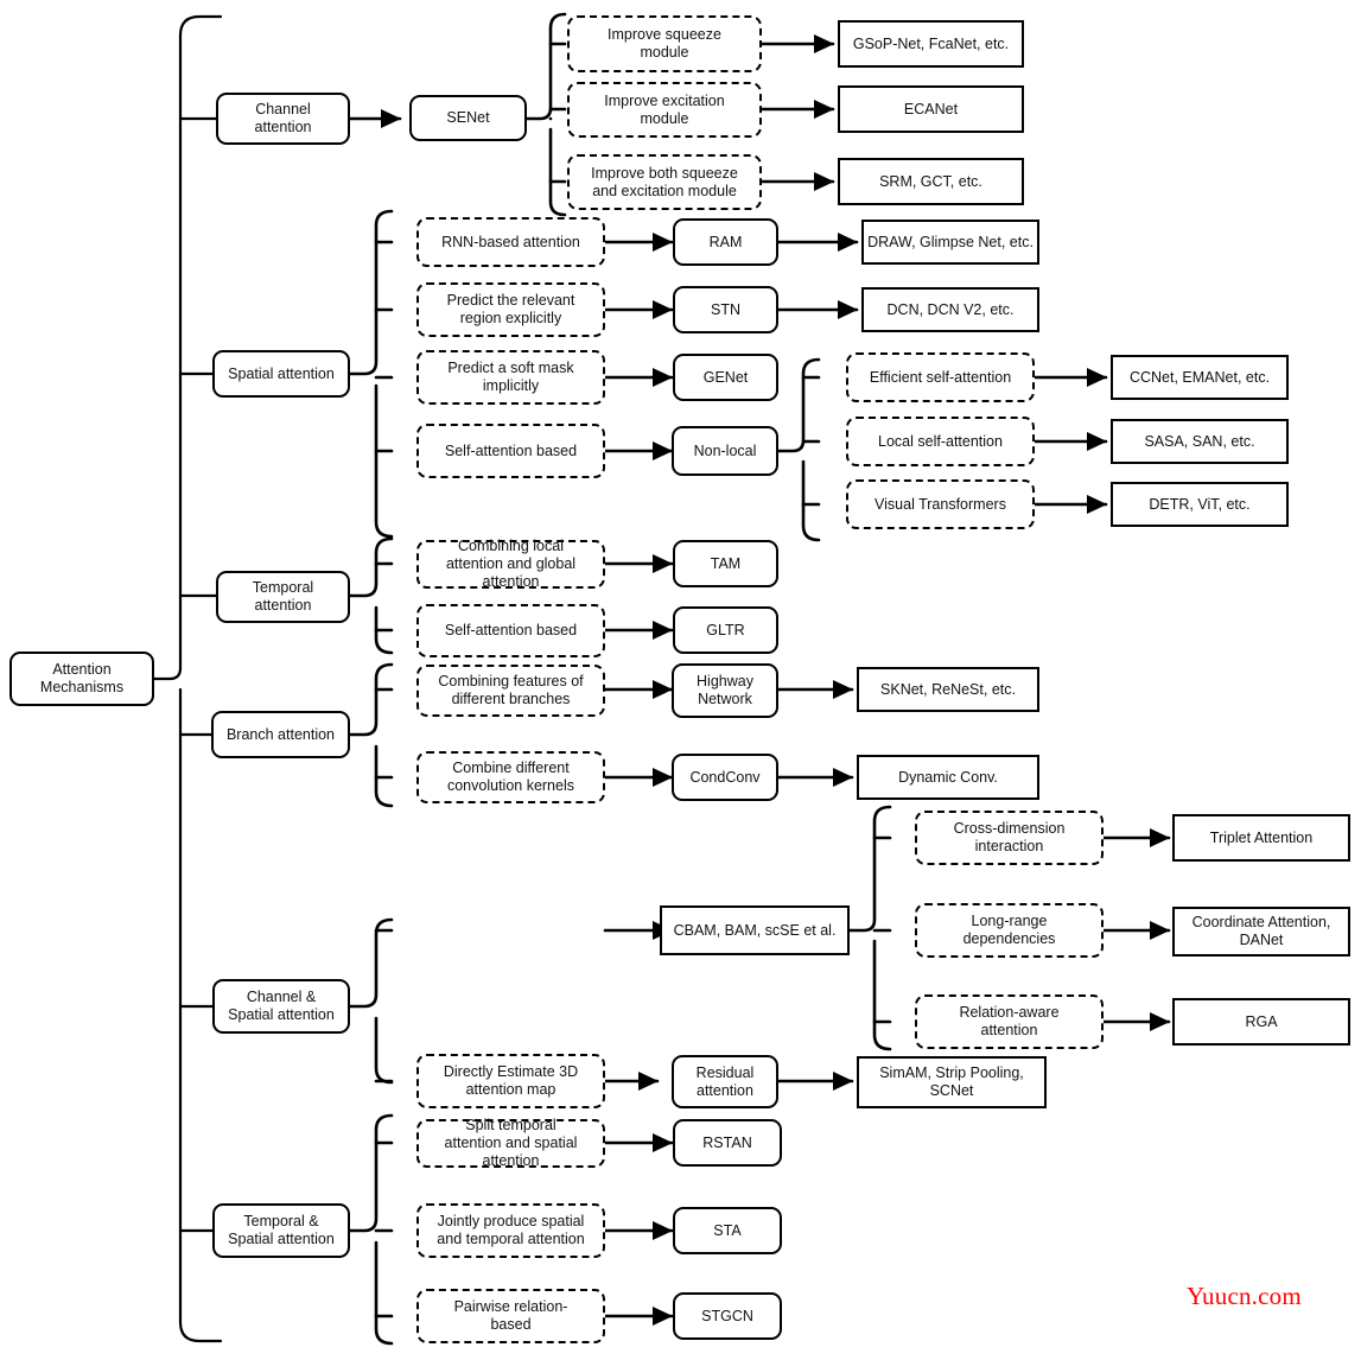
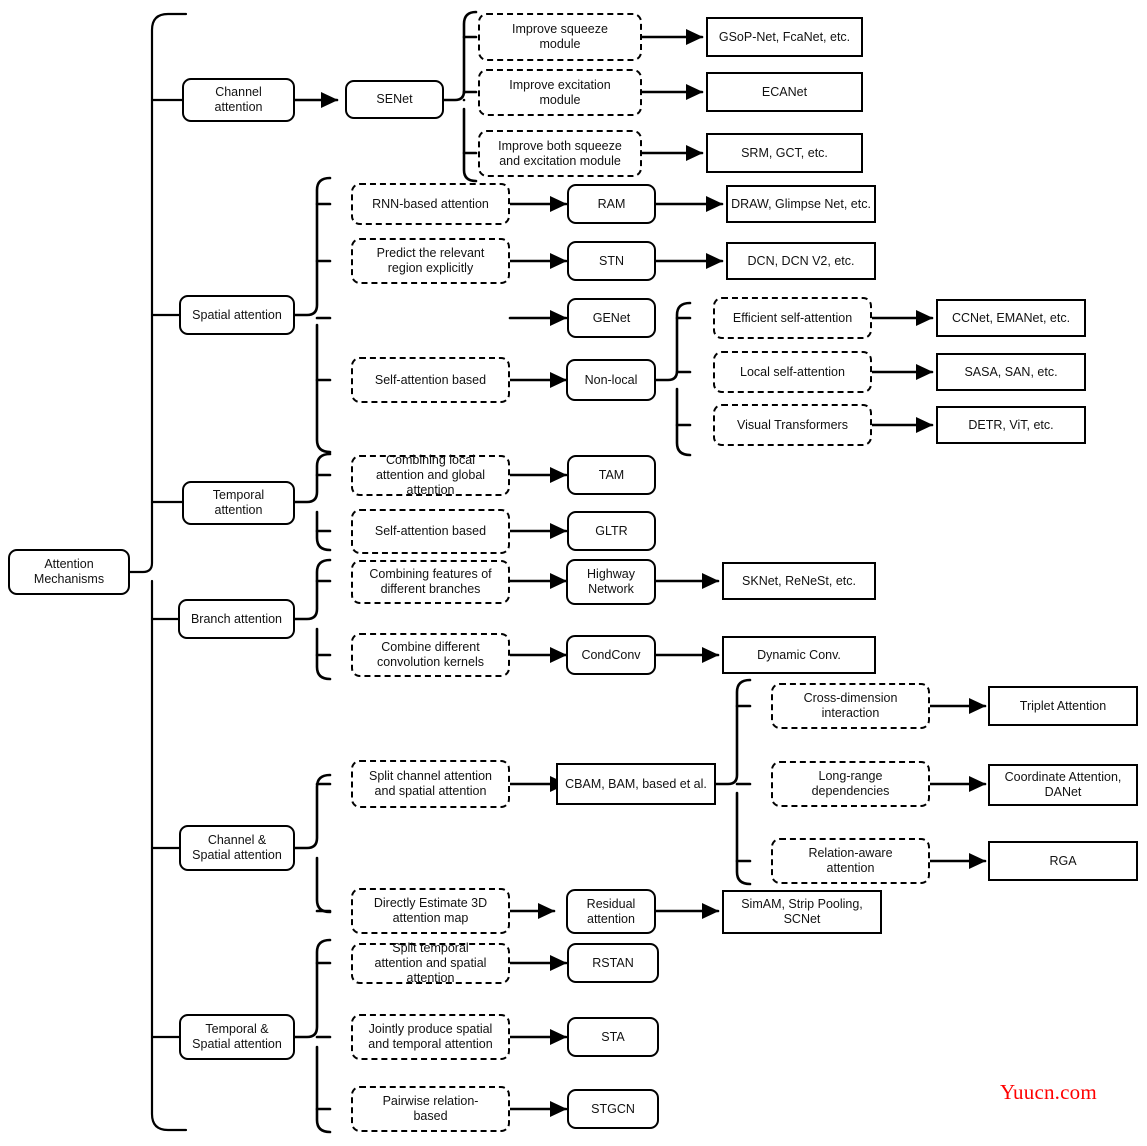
  Attention
  Mechanisms
  Channel
  attention
  Spatial attention
  Temporal
  attention
  Branch attention
  Channel &
  Spatial attention
  Temporal &
  Spatial attention
  SENet
  Improve squeeze
  module
  Improve excitation
  module
  Improve both squeeze
  and excitation module
  GSoP-Net, FcaNet, etc.
  ECANet
  SRM, GCT, etc.
  RNN-based attention
  Predict the relevant
  region explicitly
- Predict a soft mask
- implicitly
  Self-attention based
  RAM
  STN
  GENet
  Non-local
  DRAW, Glimpse Net, etc.
  DCN, DCN V2, etc.
  Efficient self-attention
  Local self-attention
  Visual Transformers
  CCNet, EMANet, etc.
  SASA, SAN, etc.
  DETR, ViT, etc.
  Combining local
  attention and global
  attention
  Self-attention based
  TAM
  GLTR
  Combining features of
  different branches
  Combine different
  convolution kernels
  Highway
  Network
  CondConv
  SKNet, ReNeSt, etc.
  Dynamic Conv.
+ Split channel attention
+ and spatial attention
- CBAM, BAM, scSE et al.
+ CBAM, BAM, based et al.
  Cross-dimension
  interaction
  Long-range
  dependencies
  Relation-aware
  attention
  Triplet Attention
  Coordinate Attention,
  DANet
  RGA
  Directly Estimate 3D
  attention map
  Residual
  attention
  SimAM, Strip Pooling,
  SCNet
  Split temporal
  attention and spatial
  attention
  Jointly produce spatial
  and temporal attention
  Pairwise relation-
  based
  RSTAN
  STA
  STGCN
  Yuucn.com
